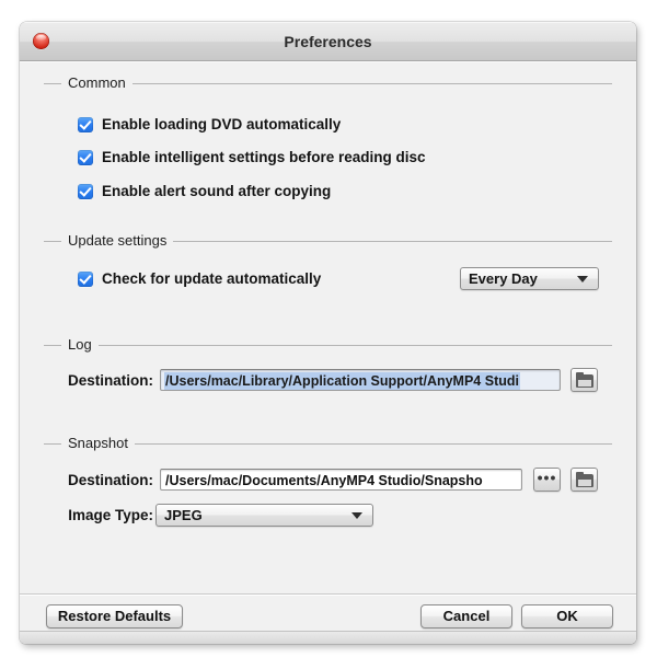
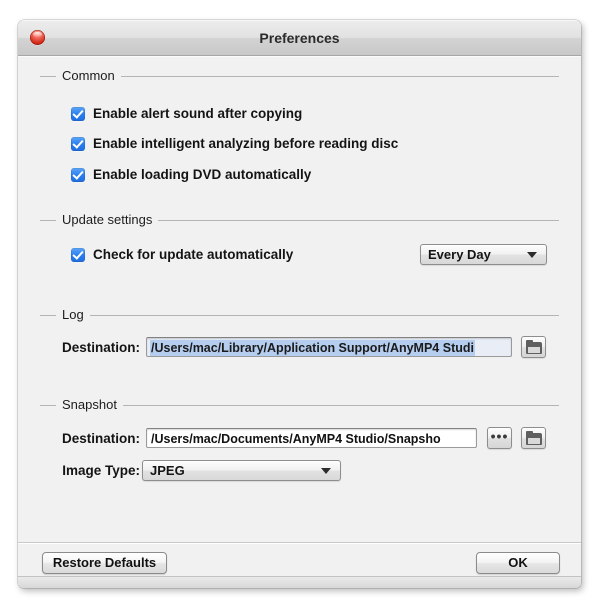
  Preferences
  Common
- Enable loading DVD automatically
+ Enable alert sound after copying
- Enable intelligent settings before reading disc
+ Enable intelligent analyzing before reading disc
- Enable alert sound after copying
+ Enable loading DVD automatically
  Update settings
  Check for update automatically
  Every Day
  Log
  Destination:
  /Users/mac/Library/Application Support/AnyMP4 Studi
  Snapshot
  Destination:
  /Users/mac/Documents/AnyMP4 Studio/Snapsho
  •••
  Image Type:
  JPEG
  Restore Defaults
- Cancel
  OK
